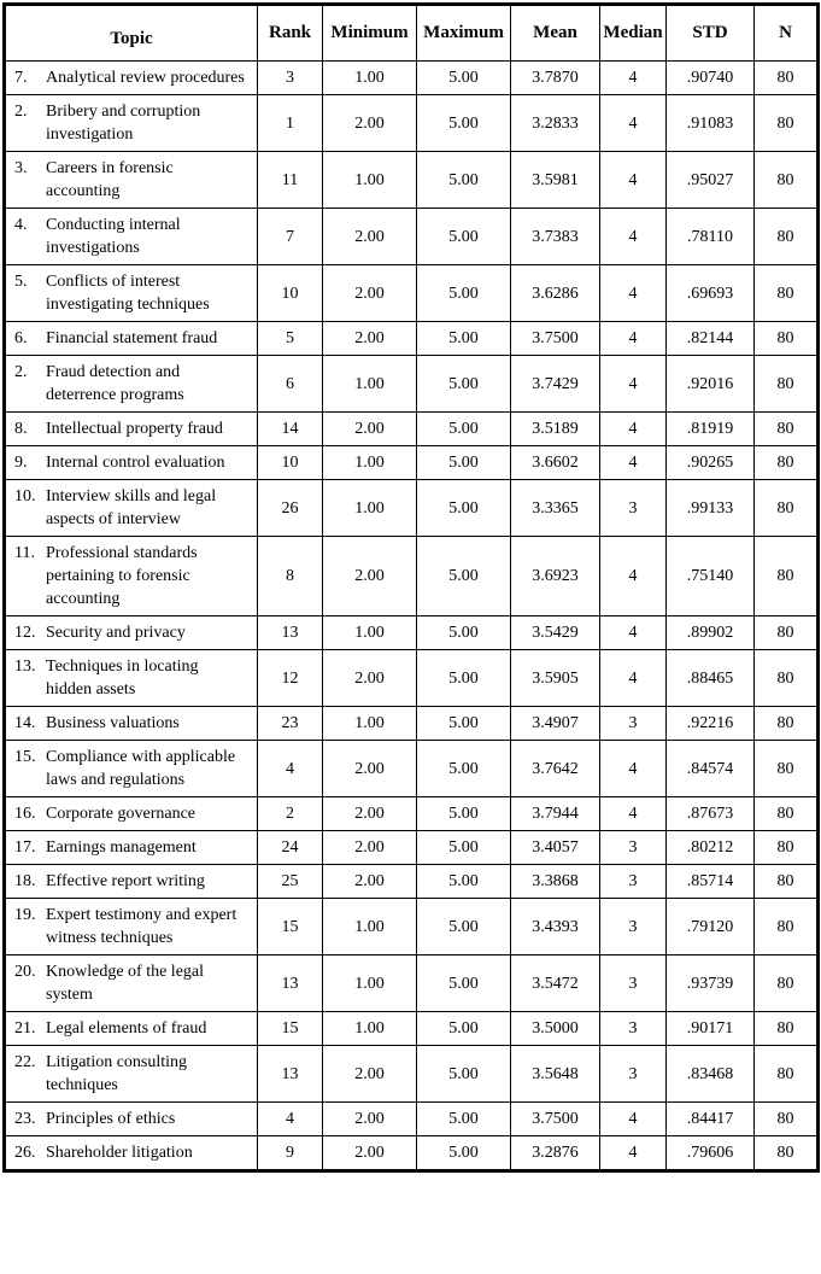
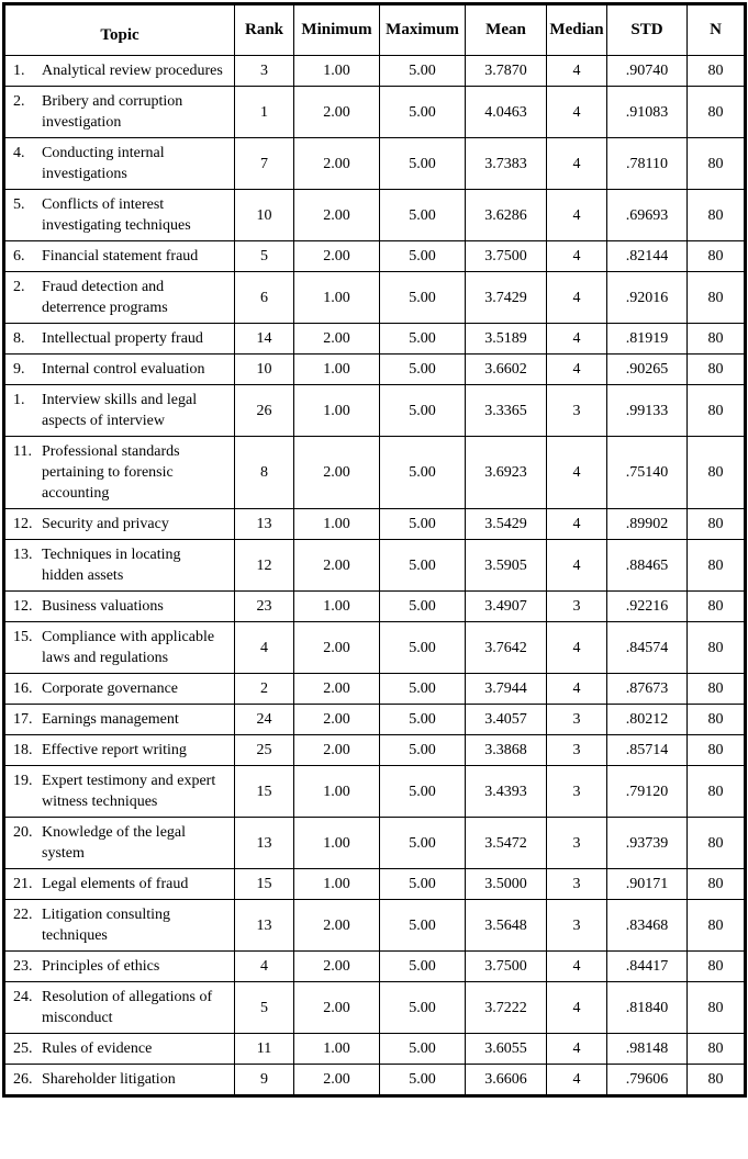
  Topic	Rank	Minimum	Maximum	Mean	Median	STD	N
- 7. Analytical review procedures	3	1.00	5.00	3.7870	4	.90740	80
+ 1. Analytical review procedures	3	1.00	5.00	3.7870	4	.90740	80
- 2. Bribery and corruption investigation	1	2.00	5.00	3.2833	4	.91083	80
+ 2. Bribery and corruption investigation	1	2.00	5.00	4.0463	4	.91083	80
- 3. Careers in forensic accounting	11	1.00	5.00	3.5981	4	.95027	80
  4. Conducting internal investigations	7	2.00	5.00	3.7383	4	.78110	80
  5. Conflicts of interest investigating techniques	10	2.00	5.00	3.6286	4	.69693	80
  6. Financial statement fraud	5	2.00	5.00	3.7500	4	.82144	80
  2. Fraud detection and deterrence programs	6	1.00	5.00	3.7429	4	.92016	80
  8. Intellectual property fraud	14	2.00	5.00	3.5189	4	.81919	80
  9. Internal control evaluation	10	1.00	5.00	3.6602	4	.90265	80
- 10. Interview skills and legal aspects of interview	26	1.00	5.00	3.3365	3	.99133	80
+ 1. Interview skills and legal aspects of interview	26	1.00	5.00	3.3365	3	.99133	80
  11. Professional standards pertaining to forensic accounting	8	2.00	5.00	3.6923	4	.75140	80
  12. Security and privacy	13	1.00	5.00	3.5429	4	.89902	80
  13. Techniques in locating hidden assets	12	2.00	5.00	3.5905	4	.88465	80
- 14. Business valuations	23	1.00	5.00	3.4907	3	.92216	80
+ 12. Business valuations	23	1.00	5.00	3.4907	3	.92216	80
  15. Compliance with applicable laws and regulations	4	2.00	5.00	3.7642	4	.84574	80
  16. Corporate governance	2	2.00	5.00	3.7944	4	.87673	80
  17. Earnings management	24	2.00	5.00	3.4057	3	.80212	80
  18. Effective report writing	25	2.00	5.00	3.3868	3	.85714	80
  19. Expert testimony and expert witness techniques	15	1.00	5.00	3.4393	3	.79120	80
  20. Knowledge of the legal system	13	1.00	5.00	3.5472	3	.93739	80
  21. Legal elements of fraud	15	1.00	5.00	3.5000	3	.90171	80
  22. Litigation consulting techniques	13	2.00	5.00	3.5648	3	.83468	80
  23. Principles of ethics	4	2.00	5.00	3.7500	4	.84417	80
+ 24. Resolution of allegations of misconduct	5	2.00	5.00	3.7222	4	.81840	80
+ 25. Rules of evidence	11	1.00	5.00	3.6055	4	.98148	80
- 26. Shareholder litigation	9	2.00	5.00	3.2876	4	.79606	80
+ 26. Shareholder litigation	9	2.00	5.00	3.6606	4	.79606	80
